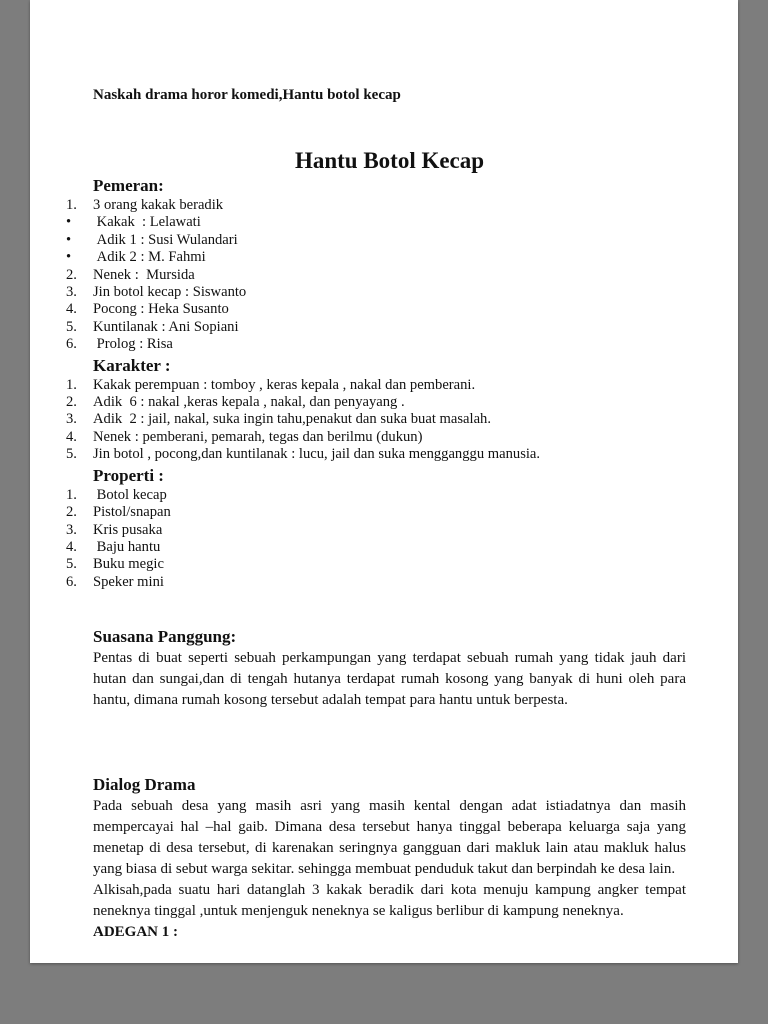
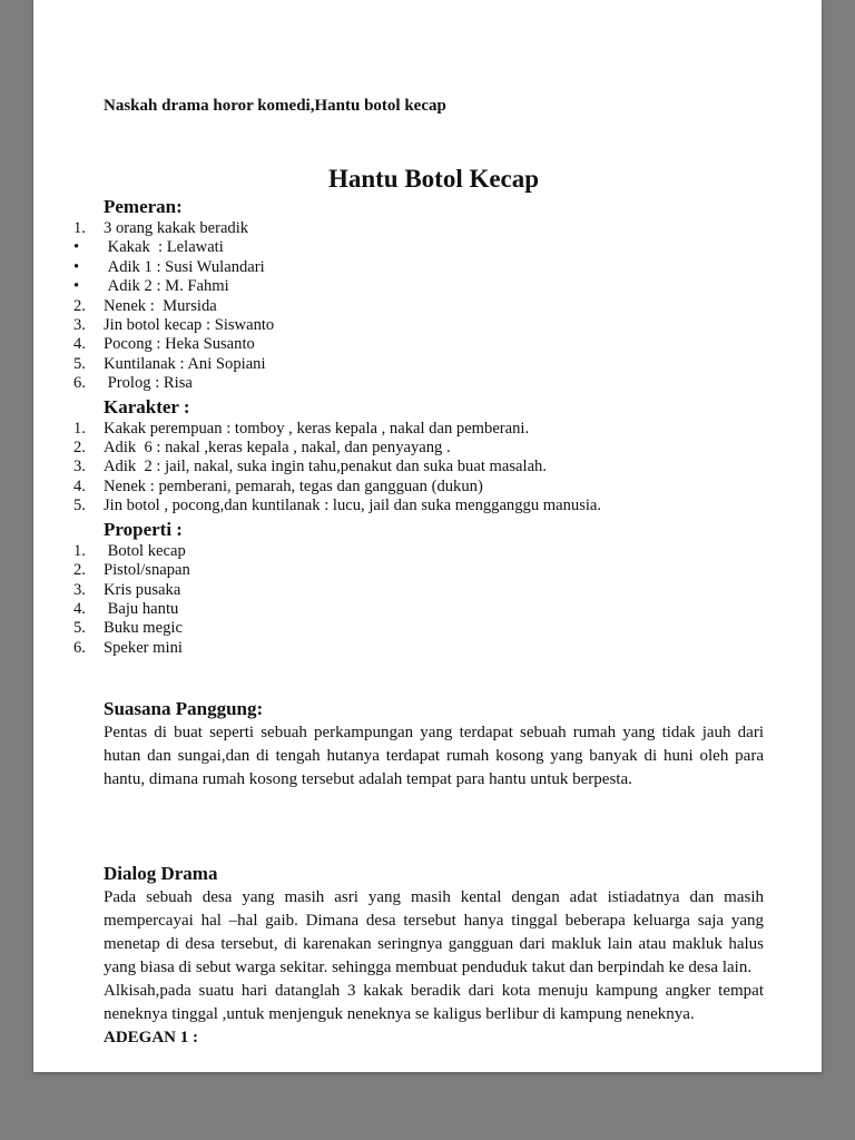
  Naskah drama horor komedi,Hantu botol kecap
  Hantu Botol Kecap
  Pemeran:
  1.
  3 orang kakak beradik
  •
  Kakak : Lelawati
  •
  Adik 1 : Susi Wulandari
  •
  Adik 2 : M. Fahmi
  2.
  Nenek : Mursida
  3.
  Jin botol kecap : Siswanto
  4.
  Pocong : Heka Susanto
  5.
  Kuntilanak : Ani Sopiani
  6.
  Prolog : Risa
  Karakter :
  1.
  Kakak perempuan : tomboy , keras kepala , nakal dan pemberani.
  2.
  Adik 6 : nakal ,keras kepala , nakal, dan penyayang .
  3.
  Adik 2 : jail, nakal, suka ingin tahu,penakut dan suka buat masalah.
  4.
- Nenek : pemberani, pemarah, tegas dan berilmu (dukun)
+ Nenek : pemberani, pemarah, tegas dan gangguan (dukun)
  5.
  Jin botol , pocong,dan kuntilanak : lucu, jail dan suka mengganggu manusia.
  Properti :
  1.
  Botol kecap
  2.
  Pistol/snapan
  3.
  Kris pusaka
  4.
  Baju hantu
  5.
  Buku megic
  6.
  Speker mini
  Suasana Panggung:
  Pentas di buat seperti sebuah perkampungan yang terdapat sebuah rumah yang tidak jauh dari hutan dan sungai,dan di tengah hutanya terdapat rumah kosong yang banyak di huni oleh para hantu, dimana rumah kosong tersebut adalah tempat para hantu untuk berpesta.
  Dialog Drama
  Pada sebuah desa yang masih asri yang masih kental dengan adat istiadatnya dan masih mempercayai hal –hal gaib. Dimana desa tersebut hanya tinggal beberapa keluarga saja yang menetap di desa tersebut, di karenakan seringnya gangguan dari makluk lain atau makluk halus yang biasa di sebut warga sekitar. sehingga membuat penduduk takut dan berpindah ke desa lain.
  Alkisah,pada suatu hari datanglah 3 kakak beradik dari kota menuju kampung angker tempat neneknya tinggal ,untuk menjenguk neneknya se kaligus berlibur di kampung neneknya.
  ADEGAN 1 :
